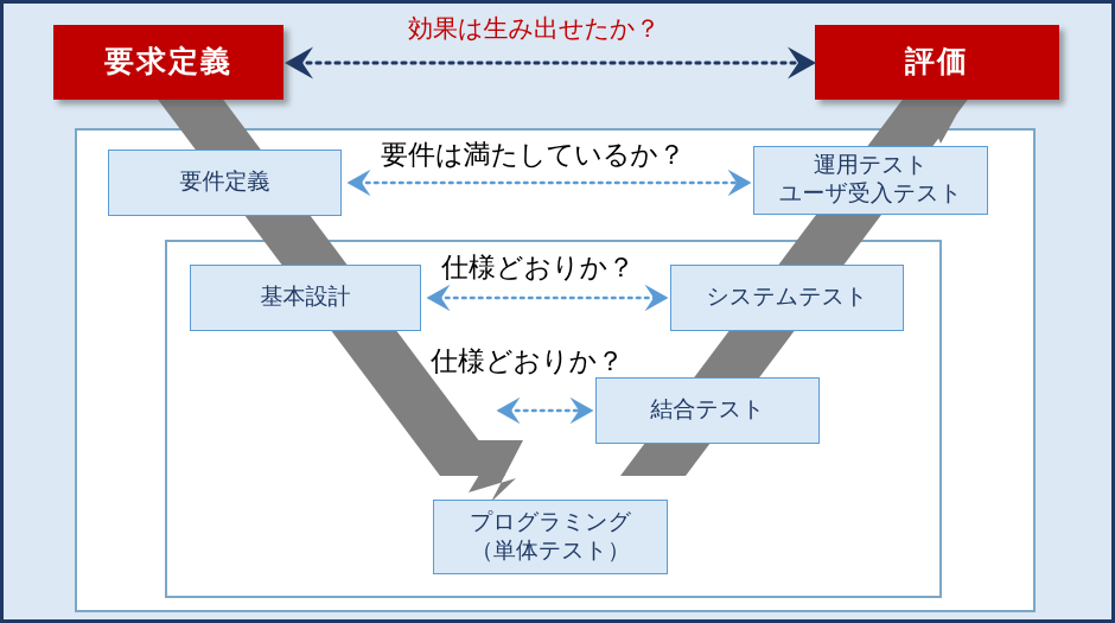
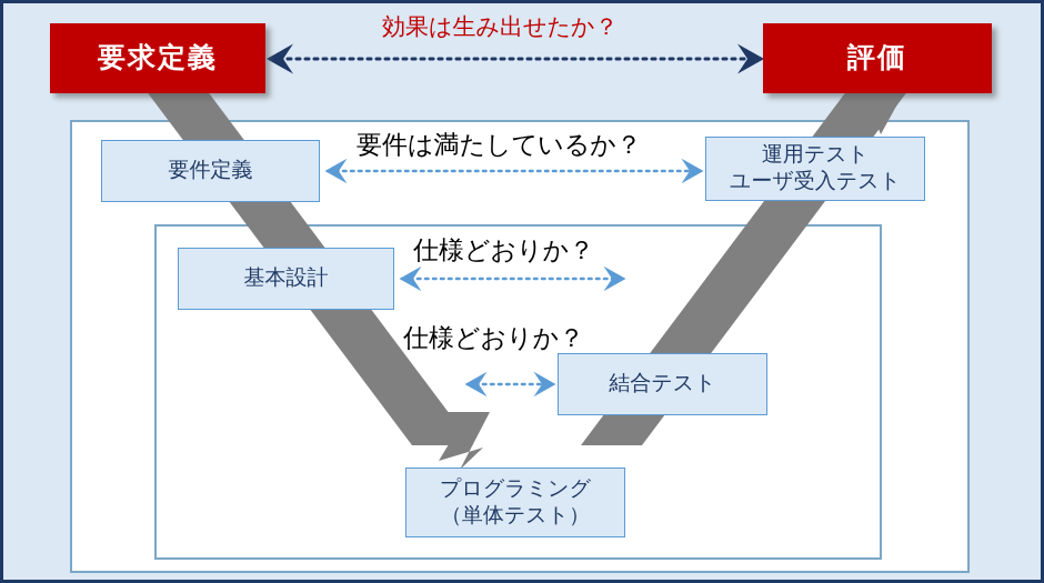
  要求定義
  評価
  要件定義
  基本設計
  運用テスト
  ユーザ受入テスト
- システムテスト
  結合テスト
  プログラミング
  （単体テスト）
  効果は生み出せたか？
  要件は満たしているか？
  仕様どおりか？
  仕様どおりか？
